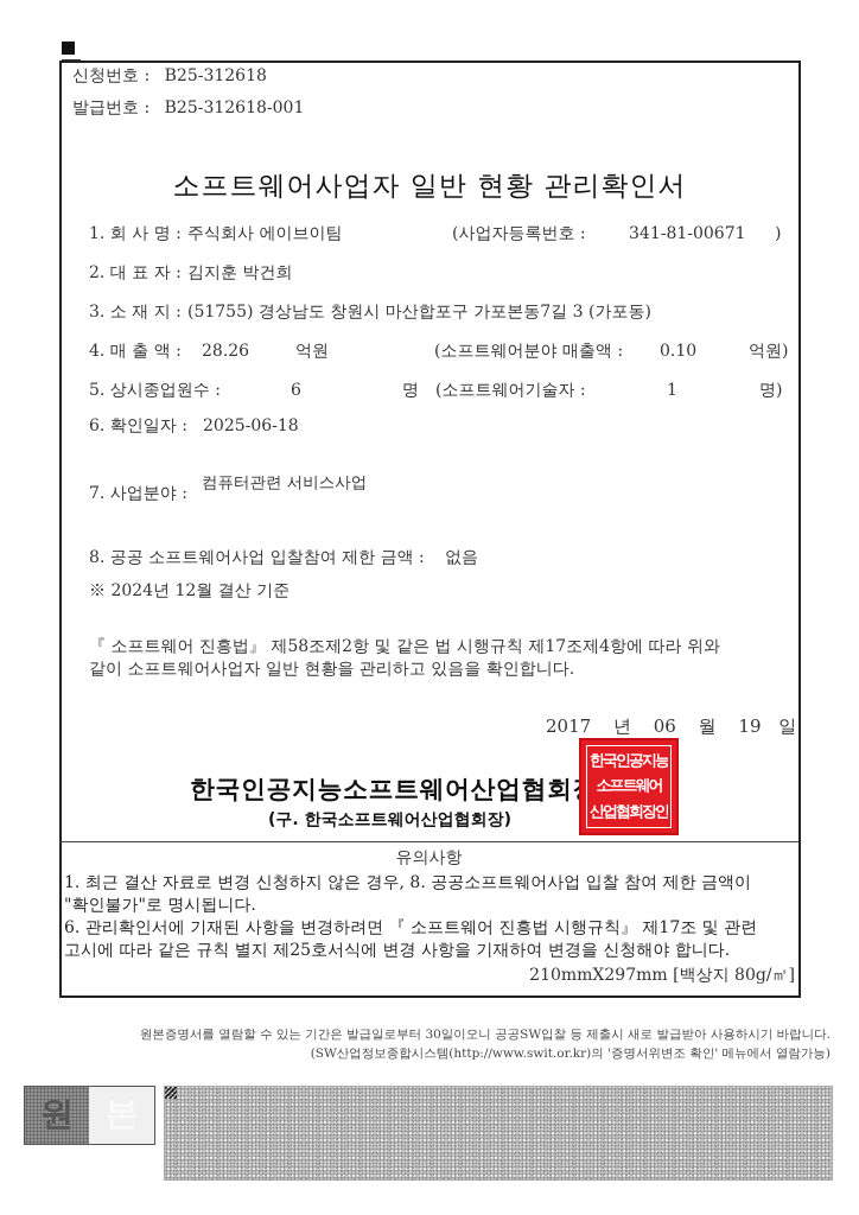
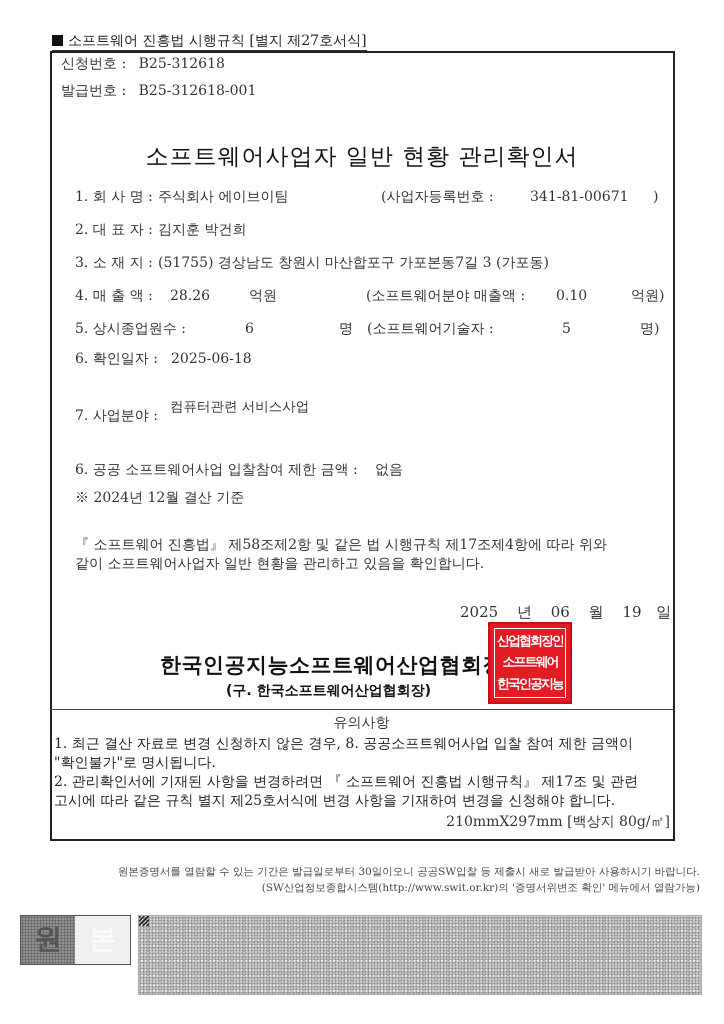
+ 소프트웨어 진흥법 시행규칙 [별지 제27호서식]
  신청번호 : B25-312618
  발급번호 : B25-312618-001
  소프트웨어사업자 일반 현황 관리확인서
  1. 회 사 명 :
  주식회사 에이브이팀
  (사업자등록번호 :
  341-81-00671
  )
  2. 대 표 자 :
  김지훈 박건희
  3. 소 재 지 :
  (51755) 경상남도 창원시 마산합포구 가포본동7길 3 (가포동)
  4. 매 출 액 :
  28.26
  억원
  (소프트웨어분야 매출액 :
  0.10
  억원)
  5. 상시종업원수 :
  6
  명
  (소프트웨어기술자 :
- 1
+ 5
  명)
  6. 확인일자 :
  2025-06-18
  7. 사업분야 :
  컴퓨터관련 서비스사업
- 8. 공공 소프트웨어사업 입찰참여 제한 금액 :
+ 6. 공공 소프트웨어사업 입찰참여 제한 금액 :
  없음
  ※ 2024년 12월 결산 기준
  『 소프트웨어 진흥법』 제58조제2항 및 같은 법 시행규칙 제17조제4항에 따라 위와
  같이 소프트웨어사업자 일반 현황을 관리하고 있음을 확인합니다.
- 2017 년 06 월 19 일
+ 2025 년 06 월 19 일
  한국인공지능소프트웨어산업협회
  (구. 한국소프트웨어산업협회장)
- 한국인공지능
+ 산업협회장인
  소프트웨어
- 산업협회장인
+ 한국인공지능
  유의사항
  1. 최근 결산 자료로 변경 신청하지 않은 경우, 8. 공공소프트웨어사업 입찰 참여 제한 금액이
  "확인불가"로 명시됩니다.
- 6. 관리확인서에 기재된 사항을 변경하려면 『 소프트웨어 진흥법 시행규칙』 제17조 및 관련
+ 2. 관리확인서에 기재된 사항을 변경하려면 『 소프트웨어 진흥법 시행규칙』 제17조 및 관련
  고시에 따라 같은 규칙 별지 제25호서식에 변경 사항을 기재하여 변경을 신청해야 합니다.
  210mmX297mm [백상지 80g/㎡]
  원본증명서를 열람할 수 있는 기간은 발급일로부터 30일이오니 공공SW입찰 등 제출시 새로 발급받아 사용하시기 바랍니다.
  (SW산업정보종합시스템(http://www.swit.or.kr)의 '증명서위변조 확인' 메뉴에서 열람가능)
  원
